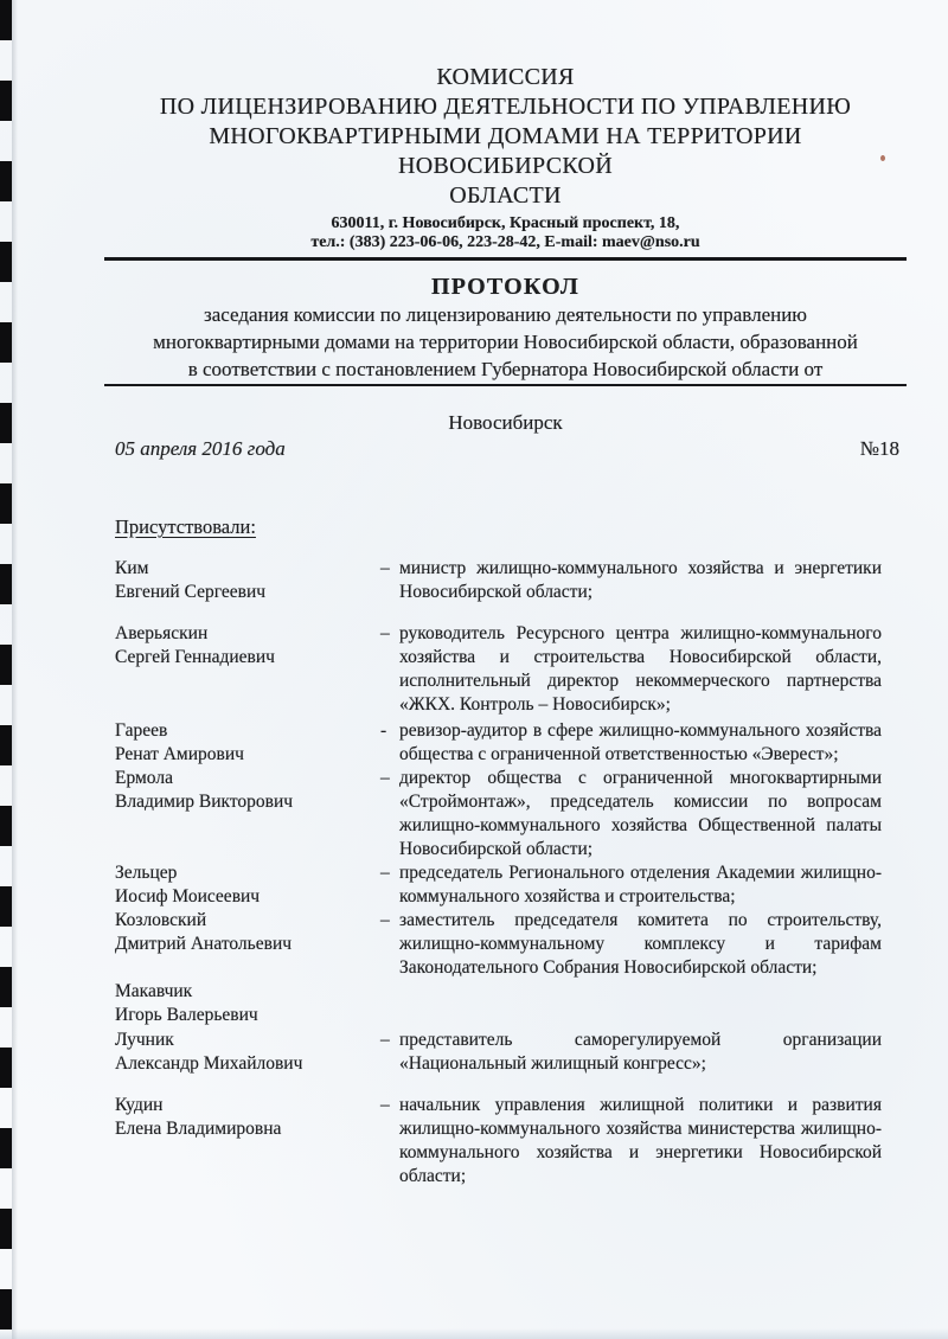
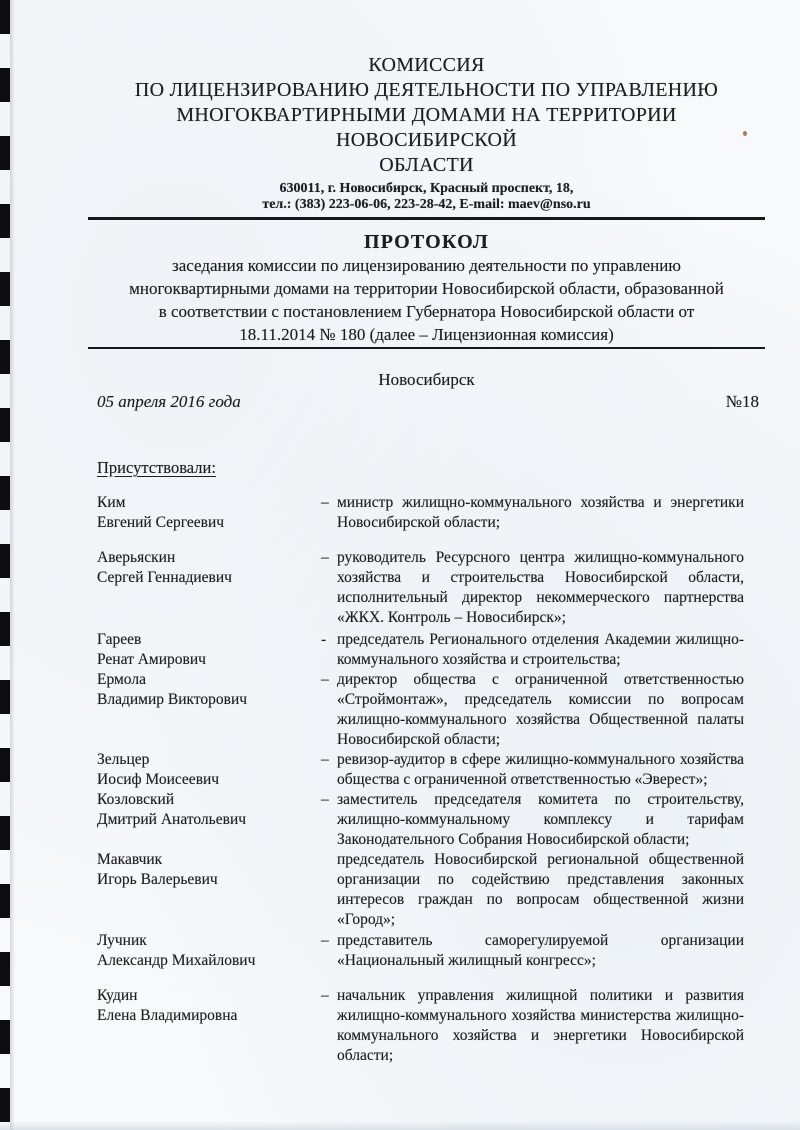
  КОМИССИЯ
  ПО ЛИЦЕНЗИРОВАНИЮ ДЕЯТЕЛЬНОСТИ ПО УПРАВЛЕНИЮ
  МНОГОКВАРТИРНЫМИ ДОМАМИ НА ТЕРРИТОРИИ НОВОСИБИРСКОЙ
  ОБЛАСТИ
  630011, г. Новосибирск, Красный проспект, 18,
  тел.: (383) 223-06-06, 223-28-42, E-mail: maev@nso.ru
  ПРОТОКОЛ
  заседания комиссии по лицензированию деятельности по управлению
  многоквартирными домами на территории Новосибирской области, образованной
  в соответствии с постановлением Губернатора Новосибирской области от
+ 18.11.2014 № 180 (далее – Лицензионная комиссия)
  Новосибирск
  05 апреля 2016 года
  №18
  Присутствовали:
  Ким
  Евгений Сергеевич
  –
  министр жилищно-коммунального хозяйства и энергетики Новосибирской области;
  Аверьяскин
  Сергей Геннадиевич
  –
  руководитель Ресурсного центра жилищно-коммунального хозяйства и строительства Новосибирской области, исполнительный директор некоммерческого партнерства «ЖКХ. Контроль – Новосибирск»;
  Гареев
  Ренат Амирович
  -
- ревизор-аудитор в сфере жилищно-коммунального хозяйства общества с ограниченной ответственностью «Эверест»;
+ председатель Регионального отделения Академии жилищно-коммунального хозяйства и строительства;
  Ермола
  Владимир Викторович
  –
- директор общества с ограниченной многоквартирными «Строймонтаж», председатель комиссии по вопросам жилищно-коммунального хозяйства Общественной палаты Новосибирской области;
+ директор общества с ограниченной ответственностью «Строймонтаж», председатель комиссии по вопросам жилищно-коммунального хозяйства Общественной палаты Новосибирской области;
  Зельцер
  Иосиф Моисеевич
  –
- председатель Регионального отделения Академии жилищно-коммунального хозяйства и строительства;
+ ревизор-аудитор в сфере жилищно-коммунального хозяйства общества с ограниченной ответственностью «Эверест»;
  Козловский
  Дмитрий Анатольевич
  –
  заместитель председателя комитета по строительству, жилищно-коммунальному комплексу и тарифам Законодательного Собрания Новосибирской области;
  Макавчик
  Игорь Валерьевич
+ председатель Новосибирской региональной общественной организации по содействию представления законных интересов граждан по вопросам общественной жизни «Город»;
  Лучник
  Александр Михайлович
  –
  представитель саморегулируемой организации «Национальный жилищный конгресс»;
  Кудин
  Елена Владимировна
  –
  начальник управления жилищной политики и развития жилищно-коммунального хозяйства министерства жилищно-коммунального хозяйства и энергетики Новосибирской области;
